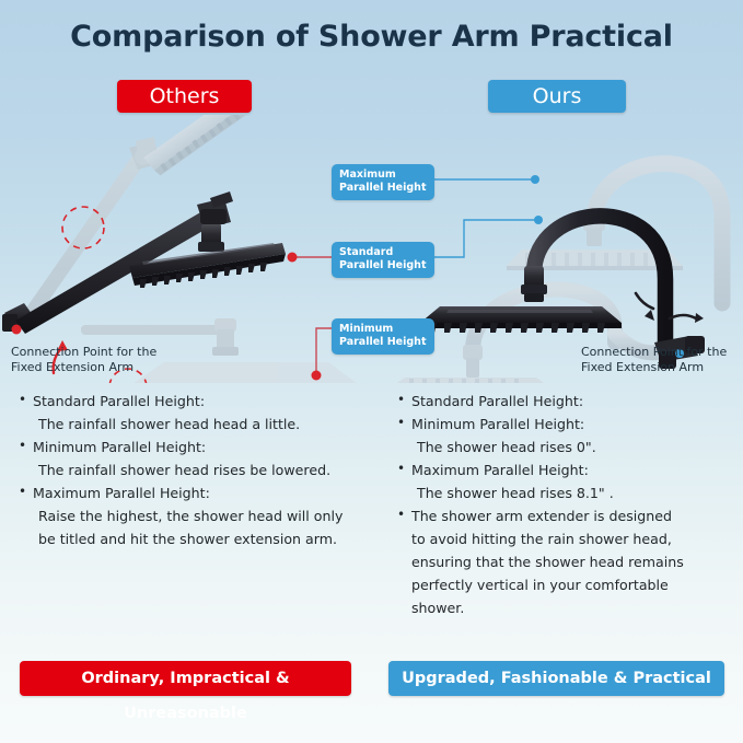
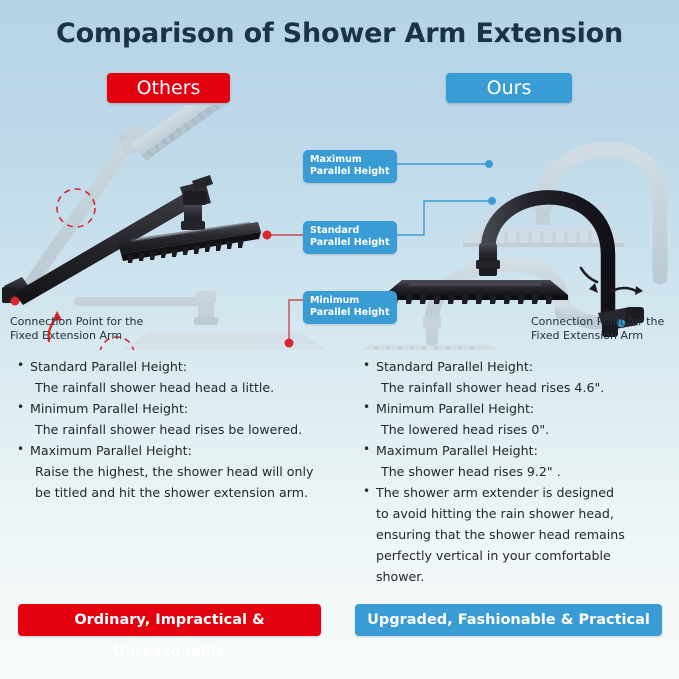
- Comparison of Shower Arm Practical
+ Comparison of Shower Arm Extension
  Others
  Ours
  Maximum
  Parallel Height
  Standard
  Parallel Height
  Minimum
  Parallel Height
  Connection Point for the
  Fixed Extension Arm
  Connection Point for the
  Fixed Extension Arm
  Standard Parallel Height:
  The rainfall shower head head a little.
  Minimum Parallel Height:
  The rainfall shower head rises be lowered.
  Maximum Parallel Height:
  Raise the highest, the shower head will only
  be titled and hit the shower extension arm.
  Standard Parallel Height:
+ The rainfall shower head rises 4.6".
  Minimum Parallel Height:
- The shower head rises 0".
+ The lowered head rises 0".
  Maximum Parallel Height:
- The shower head rises 8.1" .
+ The shower head rises 9.2" .
  The shower arm extender is designed
  to avoid hitting the rain shower head,
  ensuring that the shower head remains
  perfectly vertical in your comfortable
  shower.
  Upgraded, Fashionable & Practical
